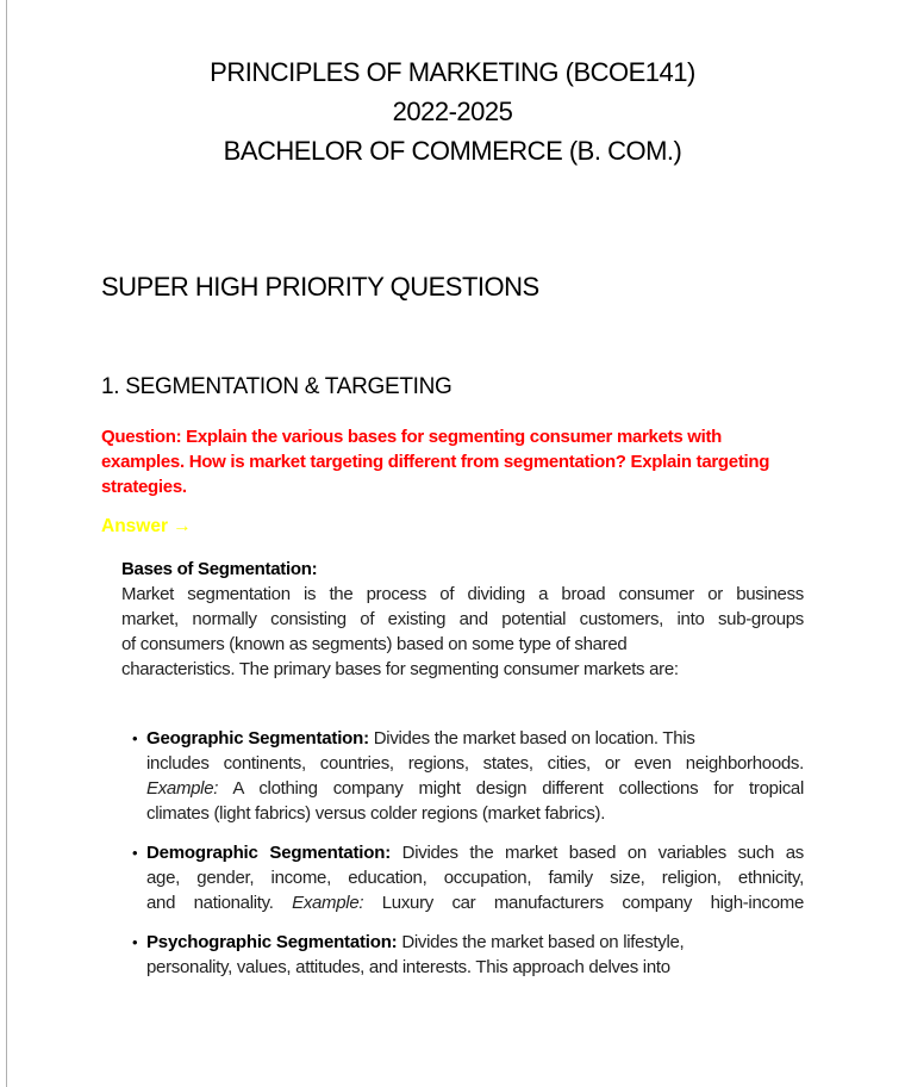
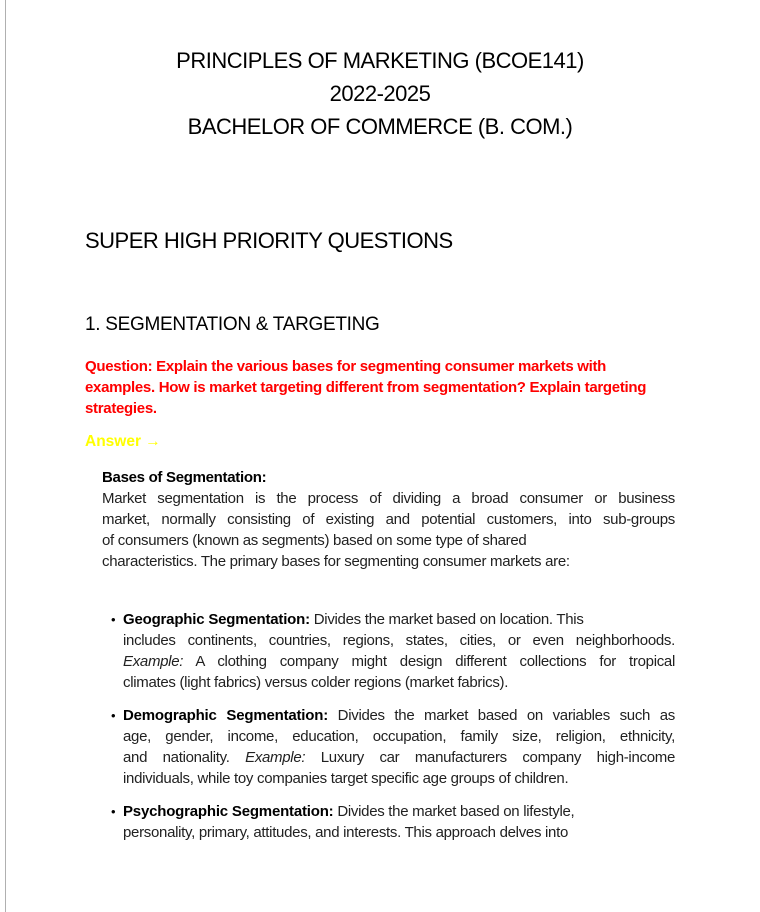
  PRINCIPLES OF MARKETING (BCOE141)
  2022-2025
  BACHELOR OF COMMERCE (B. COM.)
  SUPER HIGH PRIORITY QUESTIONS
  1. SEGMENTATION & TARGETING
  Question: Explain the various bases for segmenting consumer markets with examples. How is market targeting different from segmentation? Explain targeting strategies.
  Answer →
  Bases of Segmentation:
  Market segmentation is the process of dividing a broad consumer or business
  market, normally consisting of existing and potential customers, into sub-groups
  of consumers (known as segments) based on some type of shared
  characteristics. The primary bases for segmenting consumer markets are:
  •
  Geographic Segmentation: Divides the market based on location. This
  includes continents, countries, regions, states, cities, or even neighborhoods.
  Example: A clothing company might design different collections for tropical
  climates (light fabrics) versus colder regions (market fabrics).
  •
  Demographic Segmentation: Divides the market based on variables such as
  age, gender, income, education, occupation, family size, religion, ethnicity,
  and nationality. Example: Luxury car manufacturers company high-income
+ individuals, while toy companies target specific age groups of children.
  •
  Psychographic Segmentation: Divides the market based on lifestyle,
- personality, values, attitudes, and interests. This approach delves into
+ personality, primary, attitudes, and interests. This approach delves into
